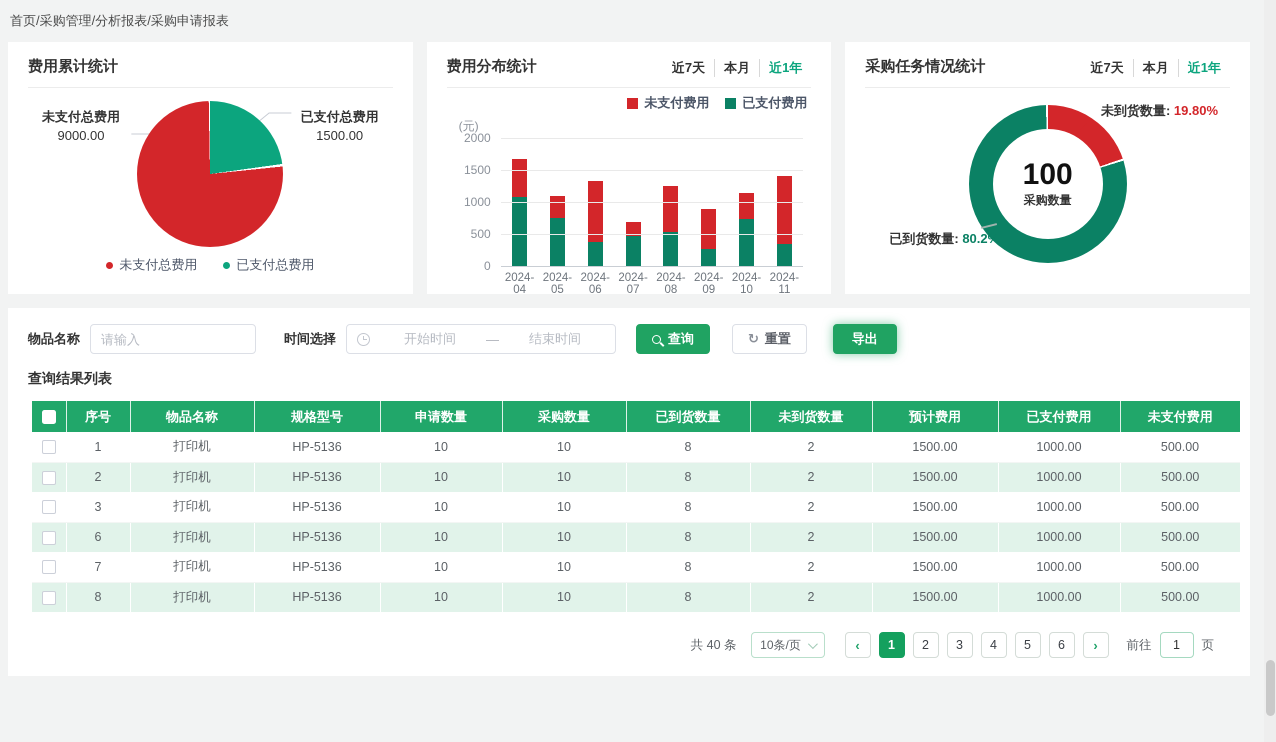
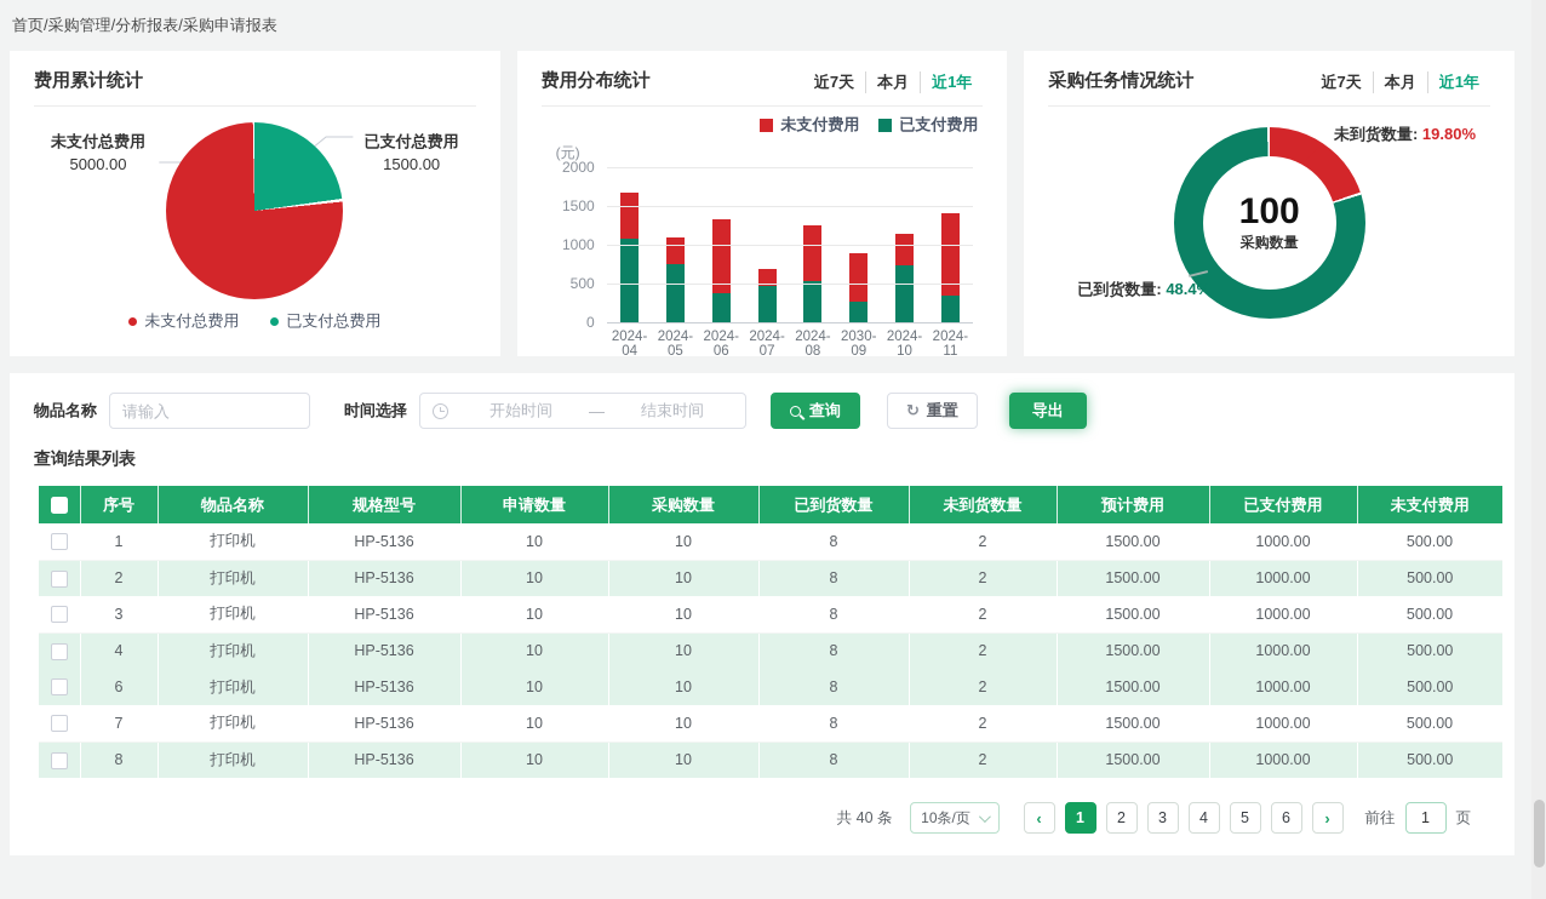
  首页/采购管理/分析报表/采购申请报表
  费用累计统计
  未支付总费用
- 9000.00
+ 5000.00
  已支付总费用
  1500.00
  未支付总费用
  已支付总费用
  费用分布统计
  近7天
  本月
  近1年
  未支付费用
  已支付费用
  (元)
  2000
  1500
  1000
  500
  0
  2024-04
  2024-05
  2024-06
  2024-07
  2024-08
- 2024-09
+ 2030-09
  2024-10
  2024-11
  采购任务情况统计
  近7天
  本月
  近1年
  100
  采购数量
  未到货数量: 19.80%
- 已到货数量: 80.2%
+ 已到货数量: 48.4%
  物品名称
  请输入
  时间选择
  开始时间
  —
  结束时间
  查询
  ↻
  重置
  导出
  查询结果列表
  	序号	物品名称	规格型号	申请数量	采购数量	已到货数量	未到货数量	预计费用	已支付费用	未支付费用
  	1	打印机	HP-5136	10	10	8	2	1500.00	1000.00	500.00
  	2	打印机	HP-5136	10	10	8	2	1500.00	1000.00	500.00
  	3	打印机	HP-5136	10	10	8	2	1500.00	1000.00	500.00
+ 	4	打印机	HP-5136	10	10	8	2	1500.00	1000.00	500.00
  	6	打印机	HP-5136	10	10	8	2	1500.00	1000.00	500.00
  	7	打印机	HP-5136	10	10	8	2	1500.00	1000.00	500.00
  	8	打印机	HP-5136	10	10	8	2	1500.00	1000.00	500.00
  共 40 条
  10条/页
  ‹
  1 2 3 4 5 6
  ›
  前往
  1
  页
